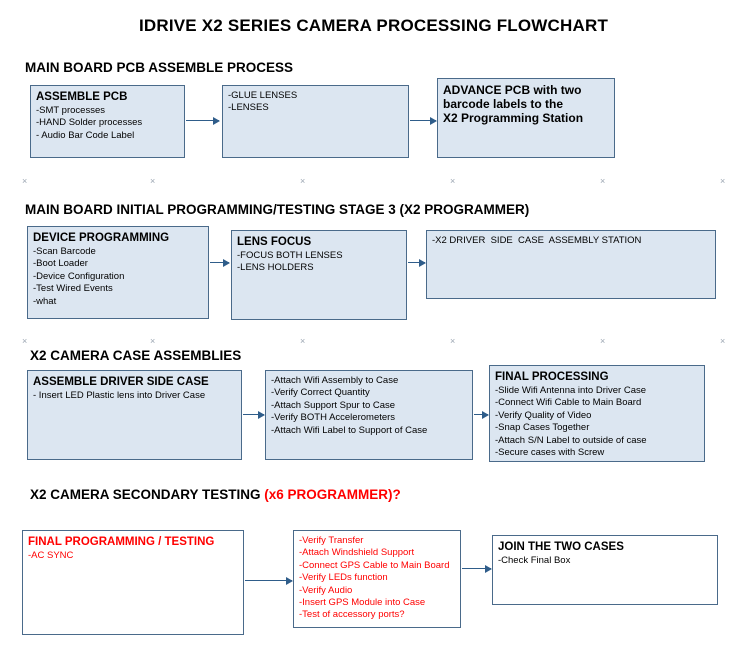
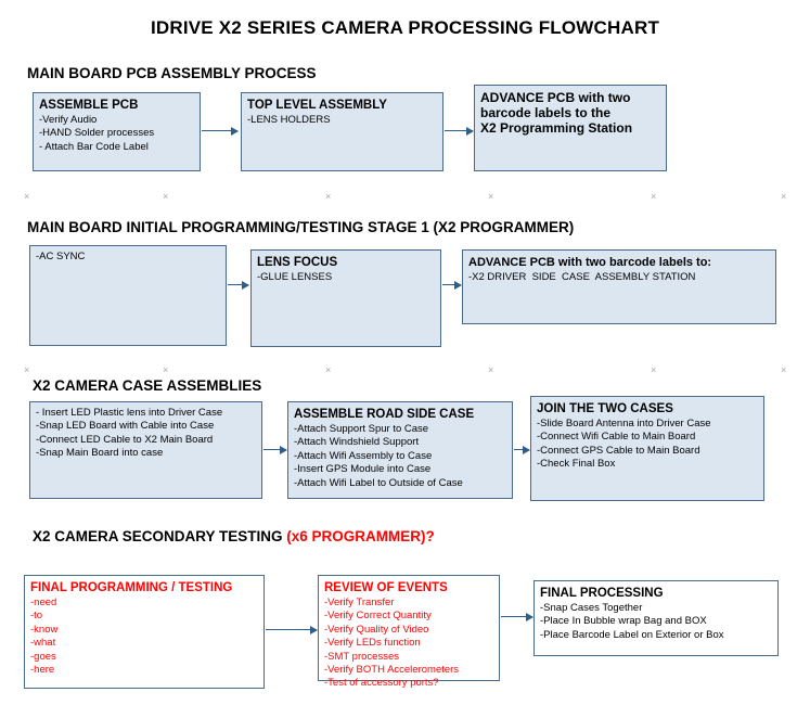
  IDRIVE X2 SERIES CAMERA PROCESSING FLOWCHART
- MAIN BOARD PCB ASSEMBLE PROCESS
+ MAIN BOARD PCB ASSEMBLY PROCESS
  ASSEMBLE PCB
- -SMT processes
+ -Verify Audio
  -HAND Solder processes
- - Audio Bar Code Label
+ - Attach Bar Code Label
+ TOP LEVEL ASSEMBLY
- -GLUE LENSES
+ -LENS HOLDERS
- -LENSES
  ADVANCE PCB with two
  barcode labels to the
  X2 Programming Station
  ×
  ×
  ×
  ×
  ×
  ×
- MAIN BOARD INITIAL PROGRAMMING/TESTING STAGE 3 (X2 PROGRAMMER)
+ MAIN BOARD INITIAL PROGRAMMING/TESTING STAGE 1 (X2 PROGRAMMER)
- DEVICE PROGRAMMING
- -Scan Barcode
- -Boot Loader
- -Device Configuration
- -Test Wired Events
- -what
+ -AC SYNC
  LENS FOCUS
- -FOCUS BOTH LENSES
- -LENS HOLDERS
+ -GLUE LENSES
+ ADVANCE PCB with two barcode labels to:
  -X2 DRIVER SIDE CASE ASSEMBLY STATION
  ×
  ×
  ×
  ×
  ×
  ×
  X2 CAMERA CASE ASSEMBLIES
- ASSEMBLE DRIVER SIDE CASE
  - Insert LED Plastic lens into Driver Case
+ -Snap LED Board with Cable into Case
+ -Connect LED Cable to X2 Main Board
+ -Snap Main Board into case
+ ASSEMBLE ROAD SIDE CASE
- -Attach Wifi Assembly to Case
+ -Attach Support Spur to Case
- -Verify Correct Quantity
+ -Attach Windshield Support
- -Attach Support Spur to Case
+ -Attach Wifi Assembly to Case
- -Verify BOTH Accelerometers
+ -Insert GPS Module into Case
- -Attach Wifi Label to Support of Case
+ -Attach Wifi Label to Outside of Case
- FINAL PROCESSING
+ JOIN THE TWO CASES
- -Slide Wifi Antenna into Driver Case
+ -Slide Board Antenna into Driver Case
  -Connect Wifi Cable to Main Board
- -Verify Quality of Video
+ -Connect GPS Cable to Main Board
- -Snap Cases Together
+ -Check Final Box
- -Attach S/N Label to outside of case
- -Secure cases with Screw
  X2 CAMERA SECONDARY TESTING (x6 PROGRAMMER)?
  FINAL PROGRAMMING / TESTING
+ -need
+ -to
+ -know
- -AC SYNC
+ -what
+ -goes
+ -here
+ REVIEW OF EVENTS
  -Verify Transfer
- -Attach Windshield Support
+ -Verify Correct Quantity
- -Connect GPS Cable to Main Board
+ -Verify Quality of Video
  -Verify LEDs function
- -Verify Audio
+ -SMT processes
- -Insert GPS Module into Case
+ -Verify BOTH Accelerometers
  -Test of accessory ports?
- JOIN THE TWO CASES
+ FINAL PROCESSING
- -Check Final Box
+ -Snap Cases Together
+ -Place In Bubble wrap Bag and BOX
+ -Place Barcode Label on Exterior or Box
